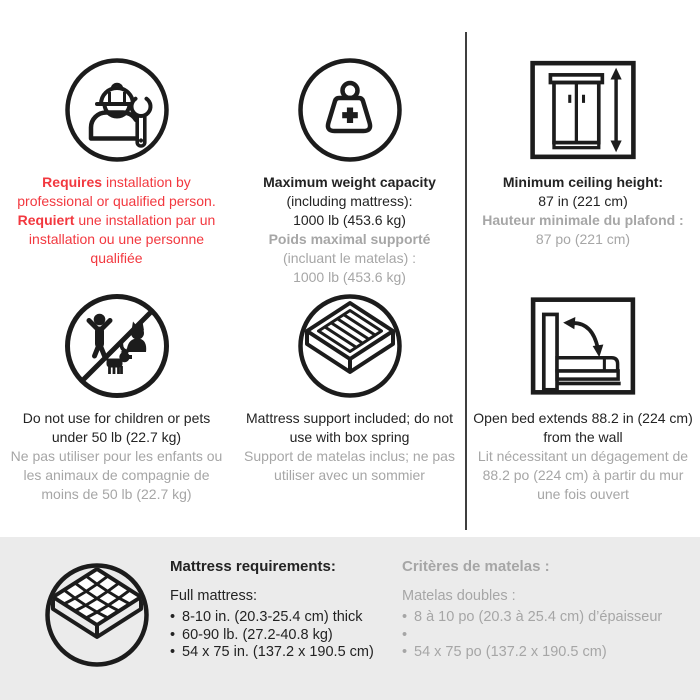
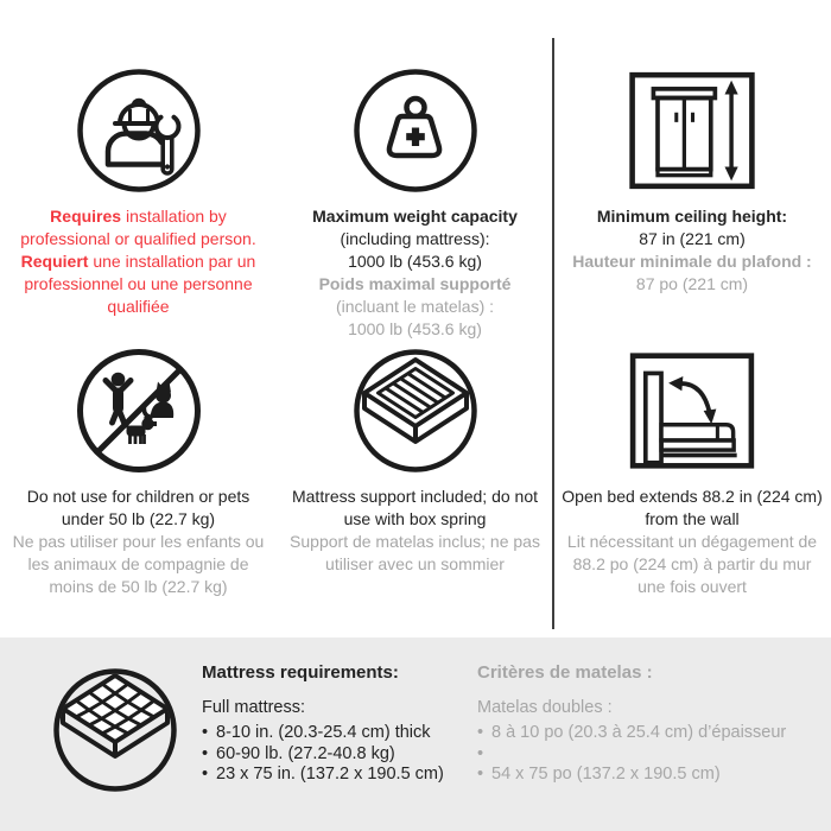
  Requires installation by professional or qualified person.
- Requiert une installation par un installation ou une personne qualifiée
+ Requiert une installation par un professionnel ou une personne qualifiée
  Maximum weight capacity
  (including mattress):
  1000 lb (453.6 kg)
  Poids maximal supporté
  (incluant le matelas) :
  1000 lb (453.6 kg)
  Minimum ceiling height:
  87 in (221 cm)
  Hauteur minimale du plafond :
  87 po (221 cm)
  Do not use for children or pets under 50 lb (22.7 kg)
  Ne pas utiliser pour les enfants ou les animaux de compagnie de moins de 50 lb (22.7 kg)
  Mattress support included; do not use with box spring
  Support de matelas inclus; ne pas utiliser avec un sommier
  Open bed extends 88.2 in (224 cm) from the wall
  Lit nécessitant un dégagement de 88.2 po (224 cm) à partir du mur une fois ouvert
  Mattress requirements:
  Full mattress:
  •
  8-10 in. (20.3-25.4 cm) thick
  •
  60-90 lb. (27.2-40.8 kg)
  •
- 54 x 75 in. (137.2 x 190.5 cm)
+ 23 x 75 in. (137.2 x 190.5 cm)
  Critères de matelas :
  Matelas doubles :
  •
  8 à 10 po (20.3 à 25.4 cm) d’épaisseur
  •
  •
  54 x 75 po (137.2 x 190.5 cm)
